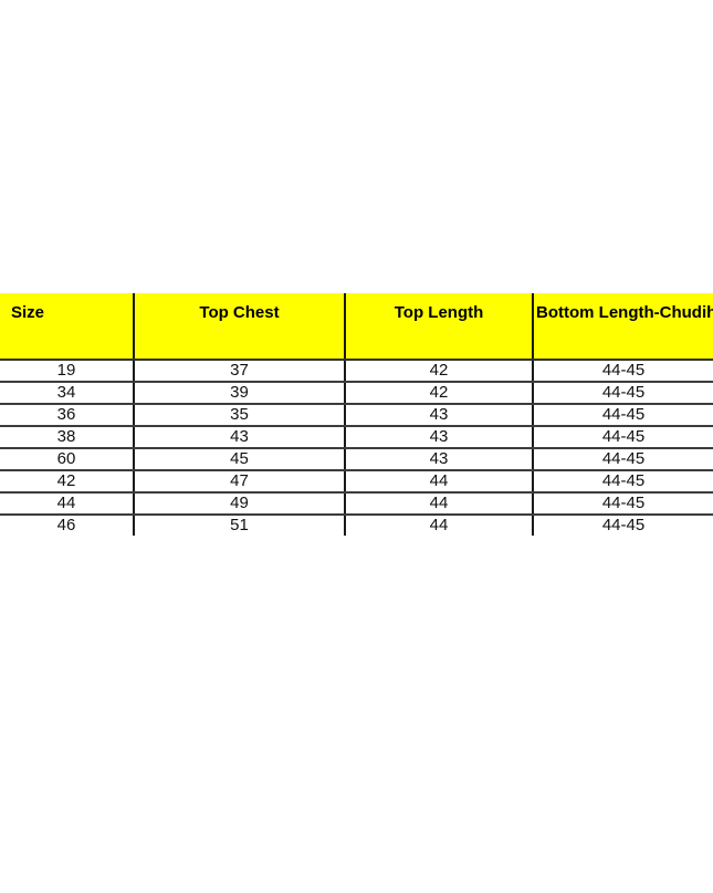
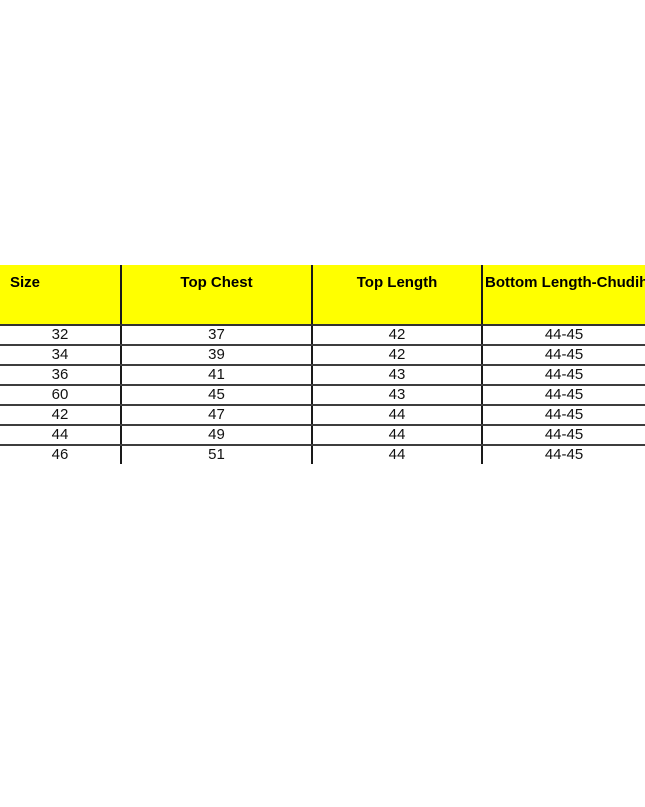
  Size	Top Chest	Top Length	Bottom Length-Chudih
- 19	37	42	44-45
+ 32	37	42	44-45
  34	39	42	44-45
- 36	35	43	44-45
+ 36	41	43	44-45
- 38	43	43	44-45
  60	45	43	44-45
  42	47	44	44-45
  44	49	44	44-45
  46	51	44	44-45
